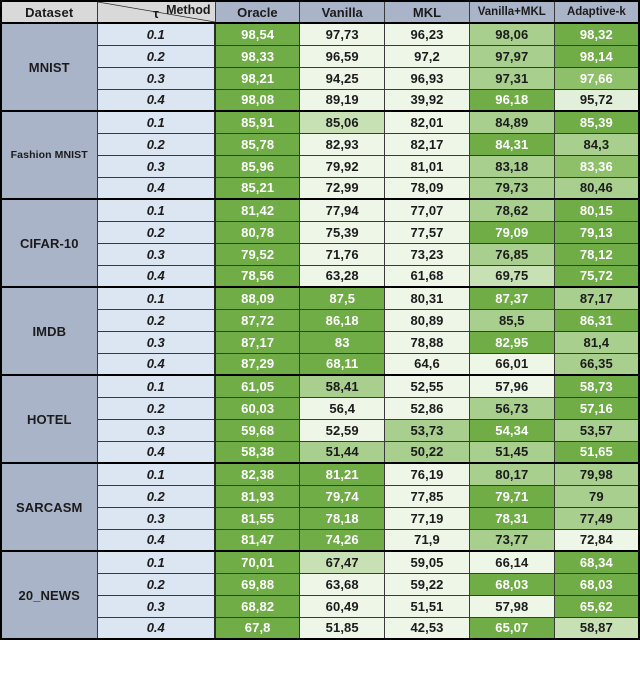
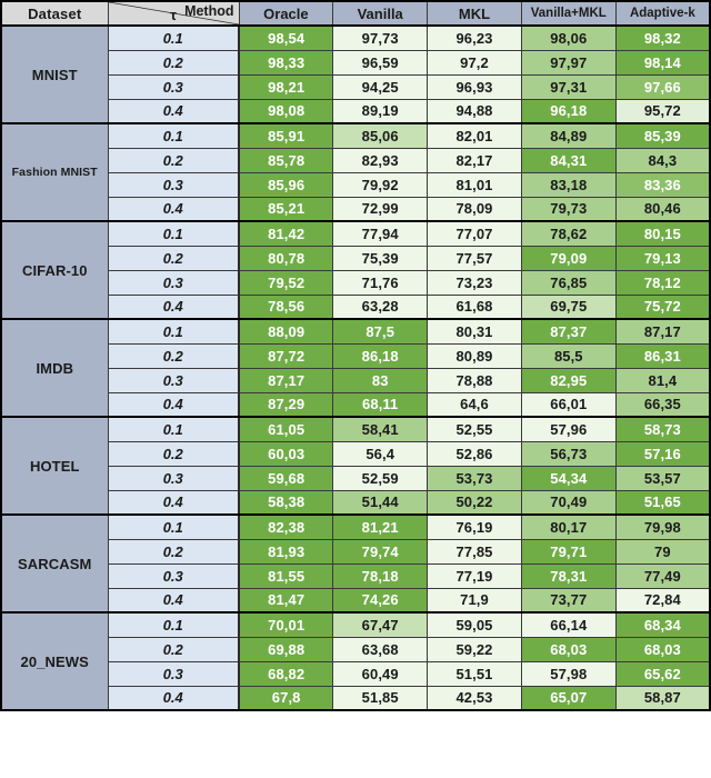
  Dataset	Method τ	Oracle	Vanilla	MKL	Vanilla+MKL	Adaptive-k
  MNIST	0.1	98,54	97,73	96,23	98,06	98,32
  0.2	98,33	96,59	97,2	97,97	98,14
  0.3	98,21	94,25	96,93	97,31	97,66
- 0.4	98,08	89,19	39,92	96,18	95,72
+ 0.4	98,08	89,19	94,88	96,18	95,72
  Fashion MNIST	0.1	85,91	85,06	82,01	84,89	85,39
  0.2	85,78	82,93	82,17	84,31	84,3
  0.3	85,96	79,92	81,01	83,18	83,36
  0.4	85,21	72,99	78,09	79,73	80,46
  CIFAR-10	0.1	81,42	77,94	77,07	78,62	80,15
  0.2	80,78	75,39	77,57	79,09	79,13
  0.3	79,52	71,76	73,23	76,85	78,12
  0.4	78,56	63,28	61,68	69,75	75,72
  IMDB	0.1	88,09	87,5	80,31	87,37	87,17
  0.2	87,72	86,18	80,89	85,5	86,31
  0.3	87,17	83	78,88	82,95	81,4
  0.4	87,29	68,11	64,6	66,01	66,35
  HOTEL	0.1	61,05	58,41	52,55	57,96	58,73
  0.2	60,03	56,4	52,86	56,73	57,16
  0.3	59,68	52,59	53,73	54,34	53,57
- 0.4	58,38	51,44	50,22	51,45	51,65
+ 0.4	58,38	51,44	50,22	70,49	51,65
  SARCASM	0.1	82,38	81,21	76,19	80,17	79,98
  0.2	81,93	79,74	77,85	79,71	79
  0.3	81,55	78,18	77,19	78,31	77,49
  0.4	81,47	74,26	71,9	73,77	72,84
  20_NEWS	0.1	70,01	67,47	59,05	66,14	68,34
  0.2	69,88	63,68	59,22	68,03	68,03
  0.3	68,82	60,49	51,51	57,98	65,62
  0.4	67,8	51,85	42,53	65,07	58,87
